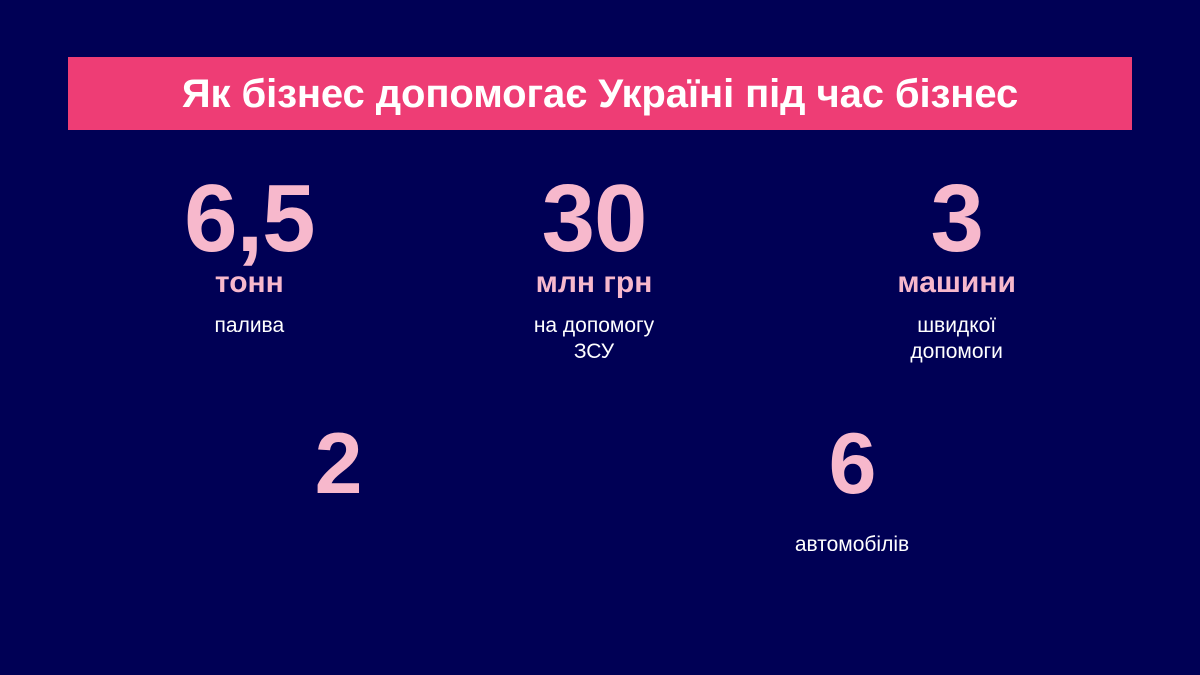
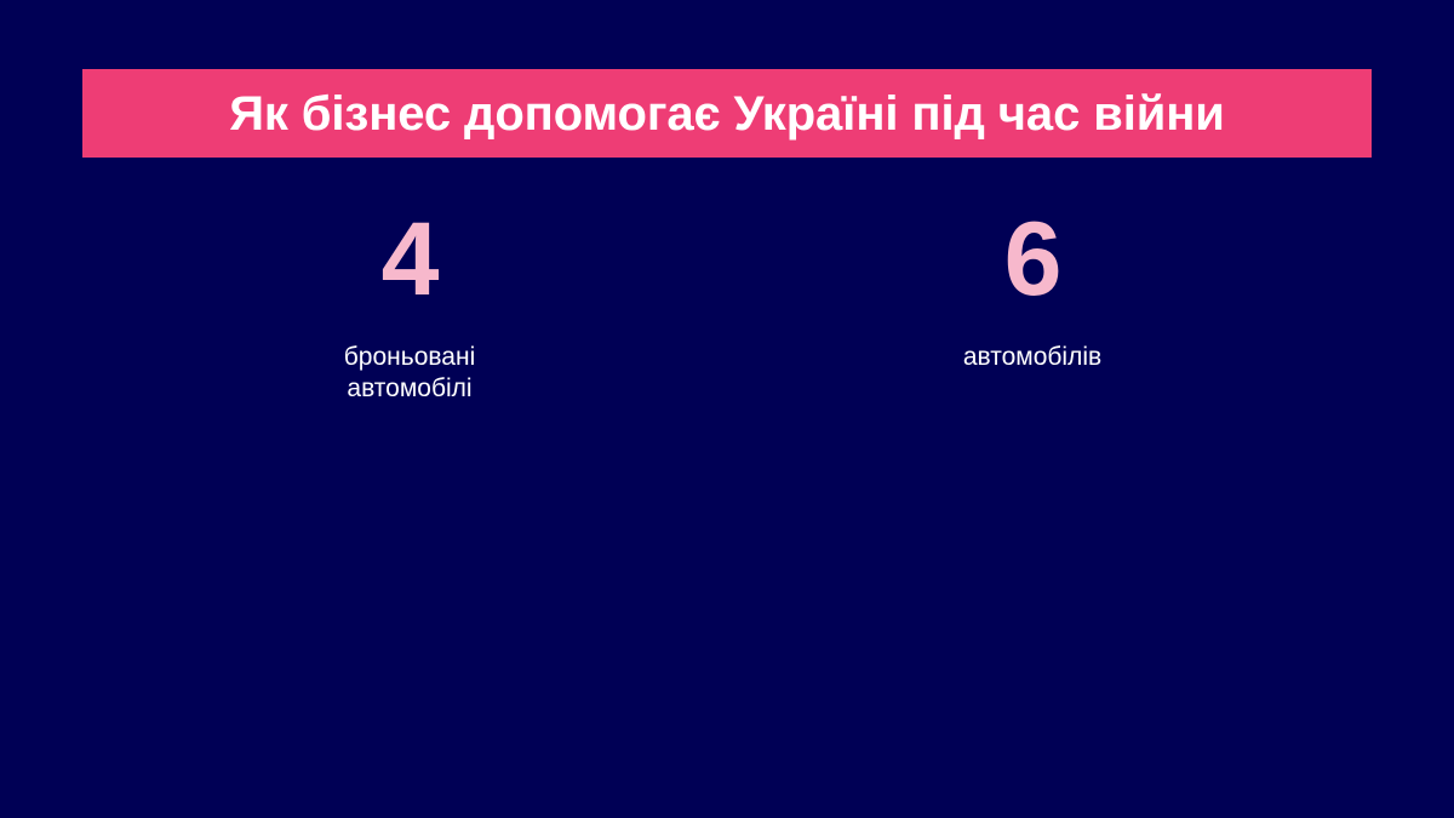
- Як бізнес допомогає Україні під час бізнес
+ Як бізнес допомогає Україні під час війни
- 6,5
- тонн
- палива
- 30
- млн грн
- на допомогу
- ЗСУ
- 3
- машини
- швидкої
- допомоги
- 2
+ 4
+ броньовані
+ автомобілі
  6
  автомобілів
